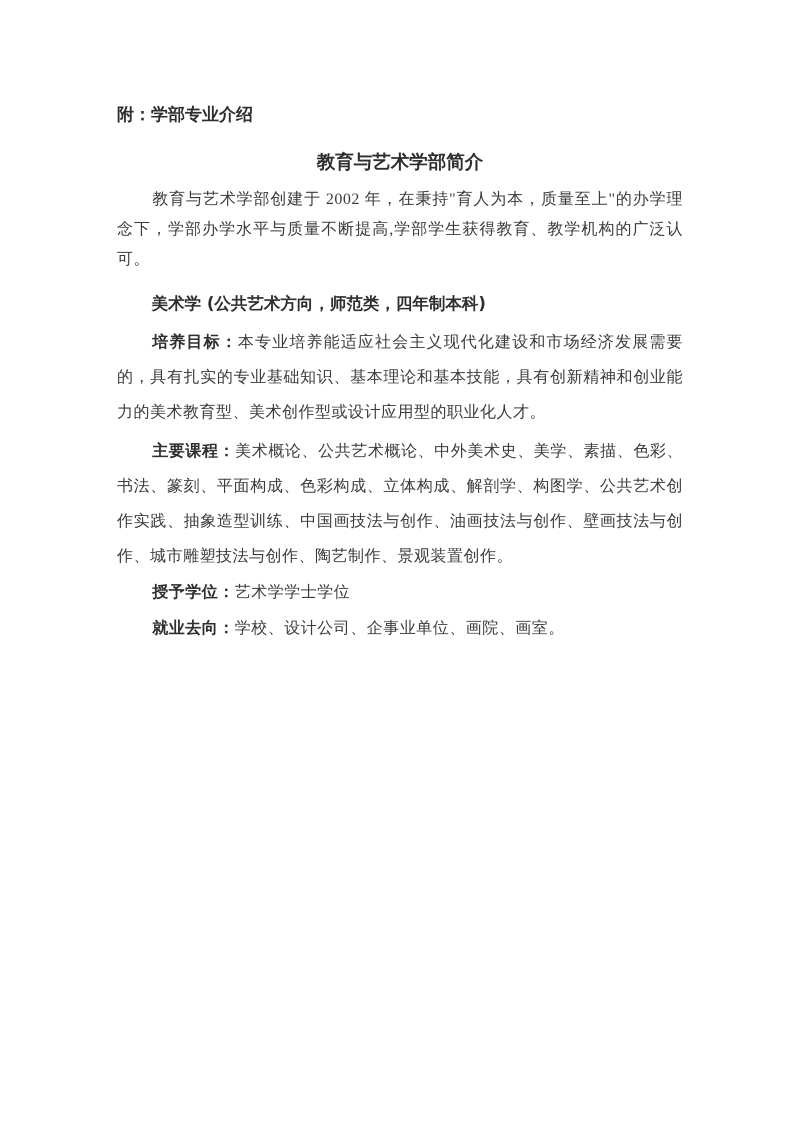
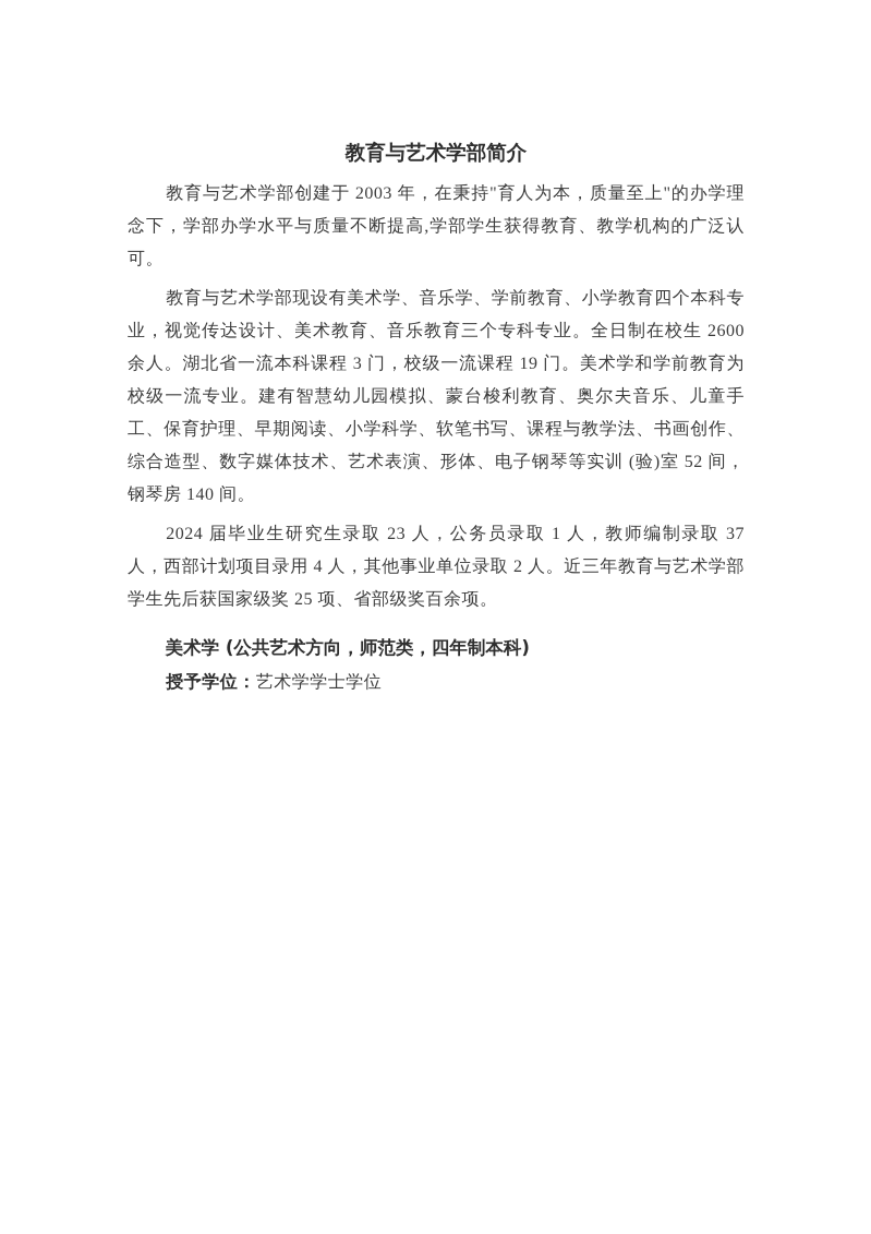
- 附：学部专业介绍
  教育与艺术学部简介
- 教育与艺术学部创建于 2002 年，在秉持"育人为本，质量至上"的办学理念下，学部办学水平与质量不断提高,学部学生获得教育、教学机构的广泛认可。
+ 教育与艺术学部创建于 2003 年，在秉持"育人为本，质量至上"的办学理念下，学部办学水平与质量不断提高,学部学生获得教育、教学机构的广泛认可。
+ 教育与艺术学部现设有美术学、音乐学、学前教育、小学教育四个本科专业，视觉传达设计、美术教育、音乐教育三个专科专业。全日制在校生 2600 余人。湖北省一流本科课程 3 门，校级一流课程 19 门。美术学和学前教育为校级一流专业。建有智慧幼儿园模拟、蒙台梭利教育、奥尔夫音乐、儿童手工、保育护理、早期阅读、小学科学、软笔书写、课程与教学法、书画创作、综合造型、数字媒体技术、艺术表演、形体、电子钢琴等实训 (验)室 52 间，钢琴房 140 间。
+ 2024 届毕业生研究生录取 23 人，公务员录取 1 人，教师编制录取 37 人，西部计划项目录用 4 人，其他事业单位录取 2 人。近三年教育与艺术学部学生先后获国家级奖 25 项、省部级奖百余项。
  美术学 (公共艺术方向，师范类，四年制本科)
- 培养目标：本专业培养能适应社会主义现代化建设和市场经济发展需要的，具有扎实的专业基础知识、基本理论和基本技能，具有创新精神和创业能力的美术教育型、美术创作型或设计应用型的职业化人才。
- 主要课程：美术概论、公共艺术概论、中外美术史、美学、素描、色彩、书法、篆刻、平面构成、色彩构成、立体构成、解剖学、构图学、公共艺术创作实践、抽象造型训练、中国画技法与创作、油画技法与创作、壁画技法与创作、城市雕塑技法与创作、陶艺制作、景观装置创作。
  授予学位：艺术学学士学位
- 就业去向：学校、设计公司、企事业单位、画院、画室。
